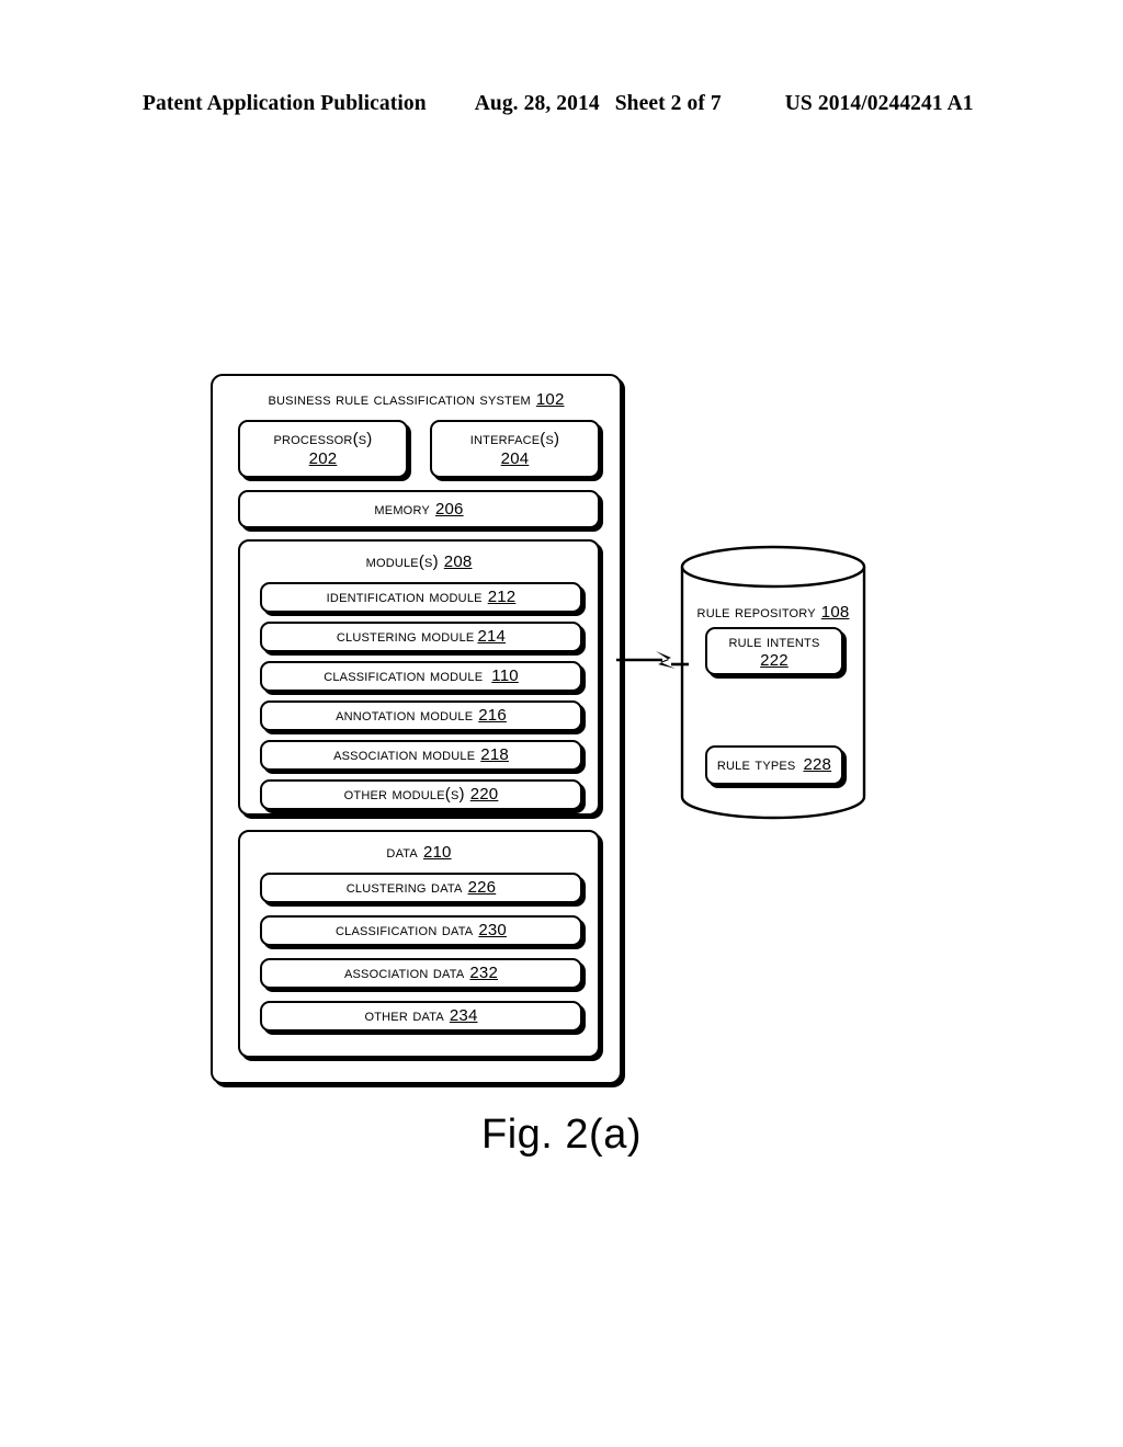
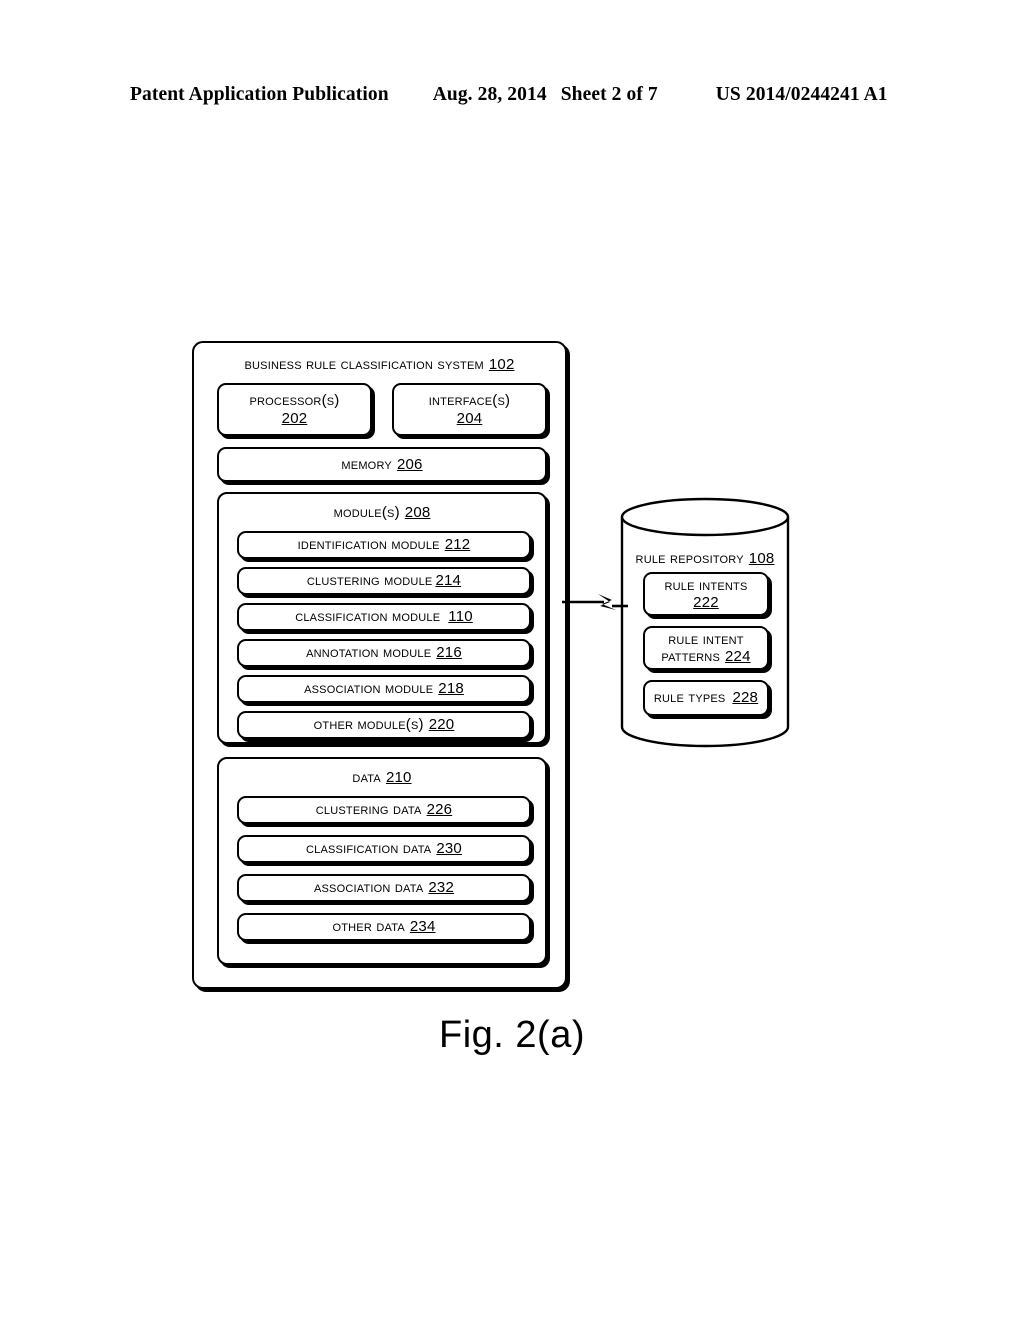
  Patent Application Publication
  Aug. 28, 2014
  Sheet 2 of 7
  US 2014/0244241 A1
  business rule classification system
  102
  processor(s)
  202
  interface(s)
  204
  memory
  206
  module(s)
  208
  identification module
  212
  clustering module
  214
  classification module
  110
  annotation module
  216
  association module
  218
  other module(s)
  220
  data
  210
  clustering data
  226
  classification data
  230
  association data
  232
  other data
  234
  rule repository
  108
  rule intents
  222
+ rule intent
+ patterns
+ 224
  rule types
  228
  Fig. 2(a)
